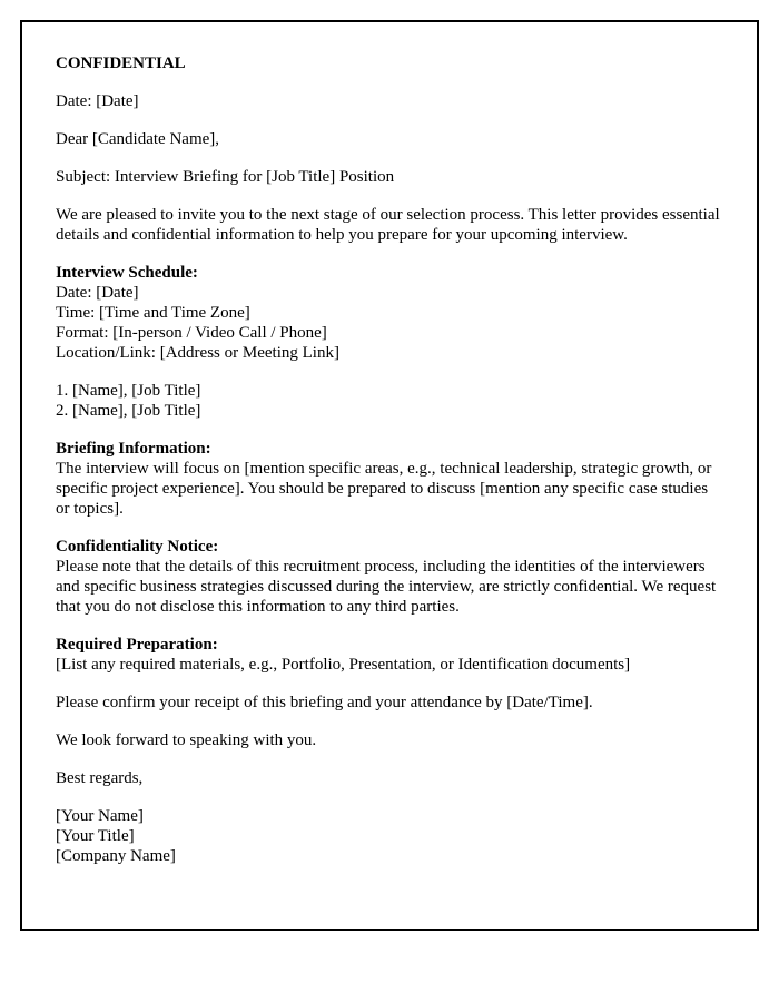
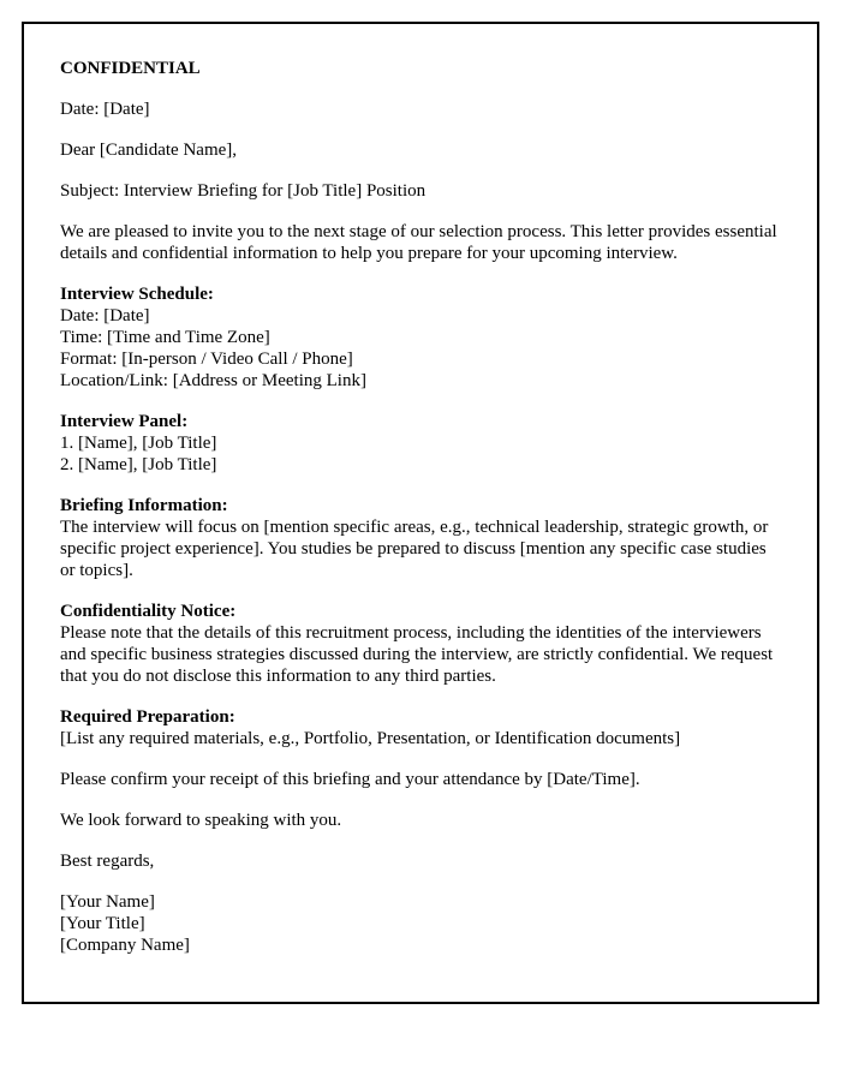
  CONFIDENTIAL
  Date: [Date]
  Dear [Candidate Name],
  Subject: Interview Briefing for [Job Title] Position
  We are pleased to invite you to the next stage of our selection process. This letter provides essential details and confidential information to help you prepare for your upcoming interview.
  Interview Schedule:
  Date: [Date]
  Time: [Time and Time Zone]
  Format: [In-person / Video Call / Phone]
  Location/Link: [Address or Meeting Link]
+ Interview Panel:
  1. [Name], [Job Title]
  2. [Name], [Job Title]
  Briefing Information:
- The interview will focus on [mention specific areas, e.g., technical leadership, strategic growth, or specific project experience]. You should be prepared to discuss [mention any specific case studies or topics].
+ The interview will focus on [mention specific areas, e.g., technical leadership, strategic growth, or specific project experience]. You studies be prepared to discuss [mention any specific case studies or topics].
  Confidentiality Notice:
  Please note that the details of this recruitment process, including the identities of the interviewers and specific business strategies discussed during the interview, are strictly confidential. We request that you do not disclose this information to any third parties.
  Required Preparation:
  [List any required materials, e.g., Portfolio, Presentation, or Identification documents]
  Please confirm your receipt of this briefing and your attendance by [Date/Time].
  We look forward to speaking with you.
  Best regards,
  [Your Name]
  [Your Title]
  [Company Name]
